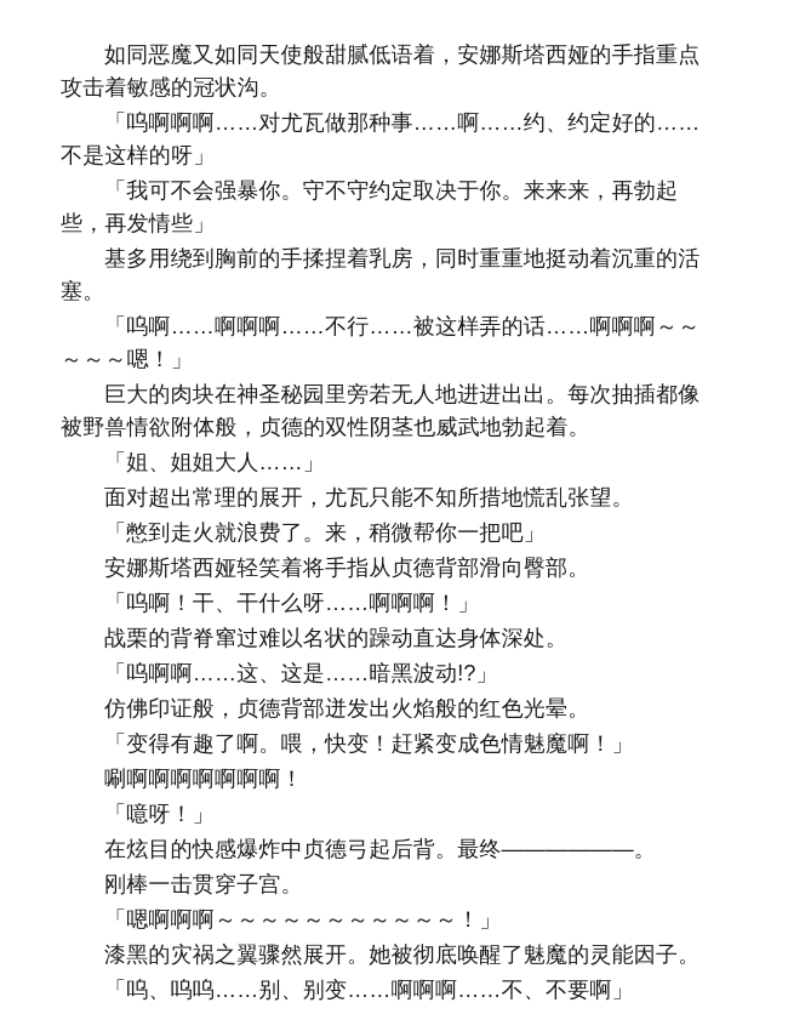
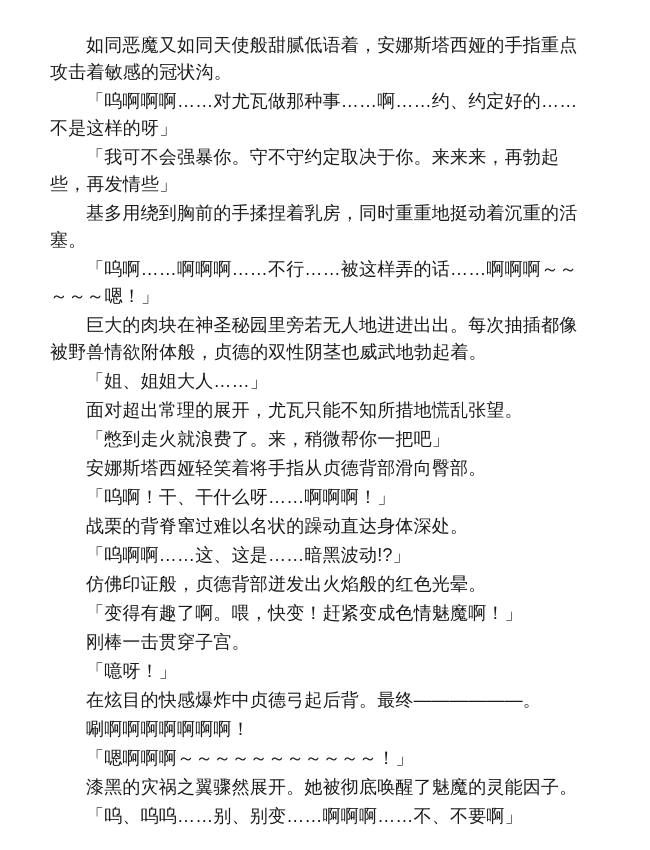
  如同恶魔又如同天使般甜腻低语着，安娜斯塔西娅的手指重点攻击着敏感的冠状沟。
  「呜啊啊啊……对尤瓦做那种事……啊……约、约定好的……不是这样的呀」
  「我可不会强暴你。守不守约定取决于你。来来来，再勃起些，再发情些」
  基多用绕到胸前的手揉捏着乳房，同时重重地挺动着沉重的活塞。
  「呜啊……啊啊啊……不行……被这样弄的话……啊啊啊～～～～～嗯！」
  巨大的肉块在神圣秘园里旁若无人地进进出出。每次抽插都像被野兽情欲附体般，贞德的双性阴茎也威武地勃起着。
  「姐、姐姐大人……」
  面对超出常理的展开，尤瓦只能不知所措地慌乱张望。
  「憋到走火就浪费了。来，稍微帮你一把吧」
  安娜斯塔西娅轻笑着将手指从贞德背部滑向臀部。
  「呜啊！干、干什么呀……啊啊啊！」
  战栗的背脊窜过难以名状的躁动直达身体深处。
  「呜啊啊……这、这是……暗黑波动!?」
  仿佛印证般，贞德背部迸发出火焰般的红色光晕。
  「变得有趣了啊。喂，快变！赶紧变成色情魅魔啊！」
- 唰啊啊啊啊啊啊啊！
+ 刚棒一击贯穿子宫。
  「噫呀！」
  在炫目的快感爆炸中贞德弓起后背。最终——————。
- 刚棒一击贯穿子宫。
+ 唰啊啊啊啊啊啊啊！
  「嗯啊啊啊～～～～～～～～～～～！」
  漆黑的灾祸之翼骤然展开。她被彻底唤醒了魅魔的灵能因子。
  「呜、呜呜……别、别变……啊啊啊……不、不要啊」
